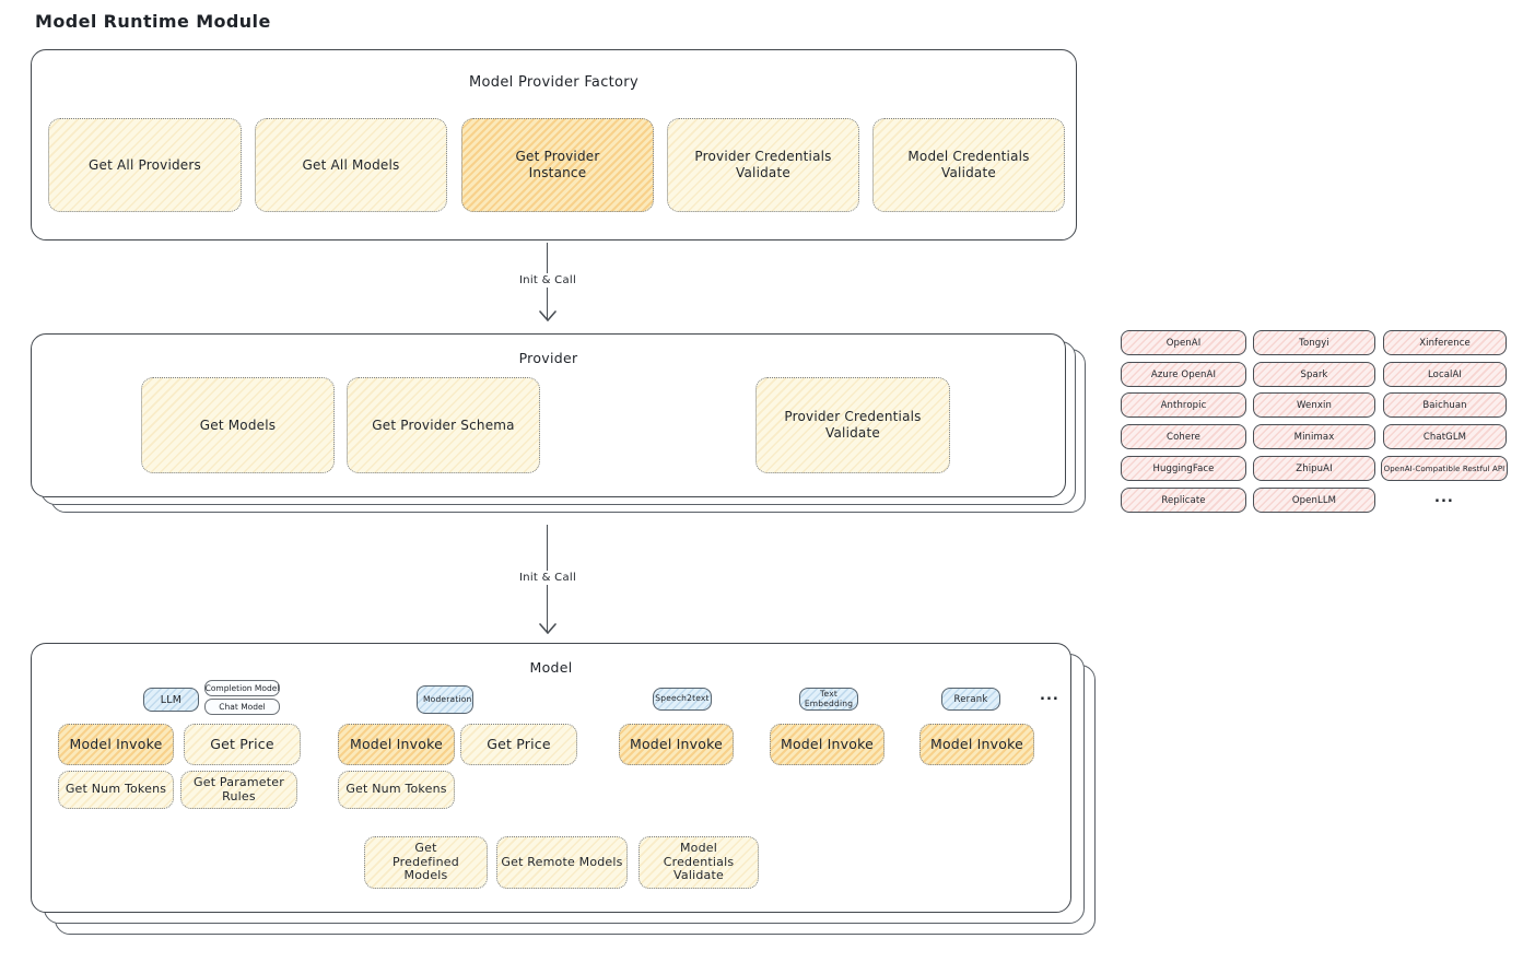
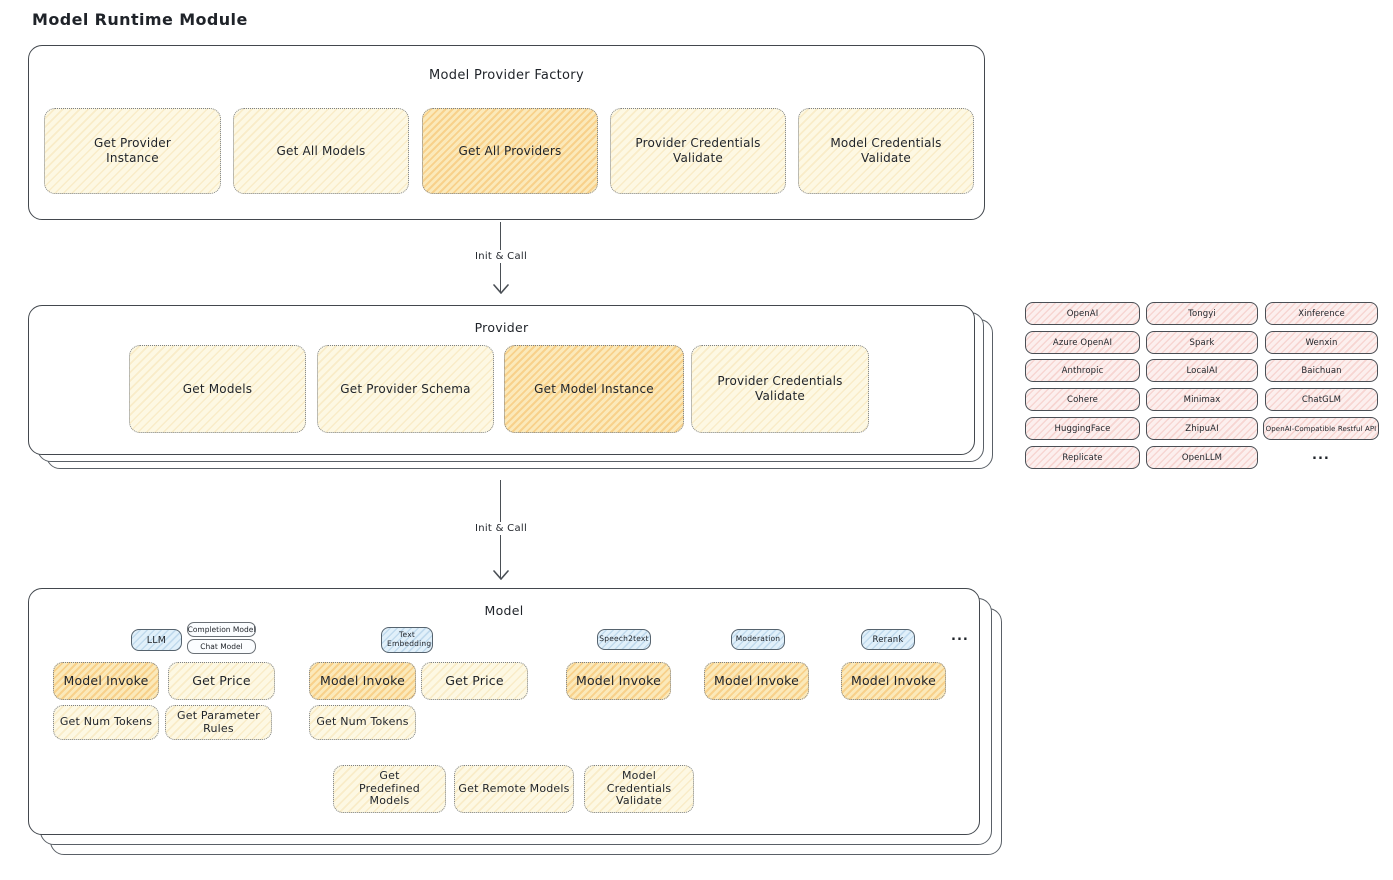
  Model Runtime Module
  Model Provider Factory
- Get All Providers
+ Get Provider Instance
  Get All Models
- Get Provider Instance
+ Get All Providers
  Provider Credentials Validate
  Model Credentials Validate
  Init & Call
  Provider
  Get Models
  Get Provider Schema
+ Get Model Instance
  Provider Credentials Validate
  OpenAI
  Azure OpenAI
  Anthropic
  Cohere
  HuggingFace
  Replicate
  Tongyi
  Spark
- Wenxin
+ LocalAI
  Minimax
  ZhipuAI
  OpenLLM
  Xinference
- LocalAI
+ Wenxin
  Baichuan
  ChatGLM
  OpenAI-Compatible Restful API
  ...
  Init & Call
  Model
  LLM
  Completion Model
  Chat Model
- Moderation
+ Text Embedding
  Speech2text
- Text Embedding
+ Moderation
  Rerank
  ...
  Model Invoke
  Get Price
  Model Invoke
  Get Price
  Model Invoke
  Model Invoke
  Model Invoke
  Get Num Tokens
  Get Parameter Rules
  Get Num Tokens
  Get Predefined Models
  Get Remote Models
  Model Credentials Validate
